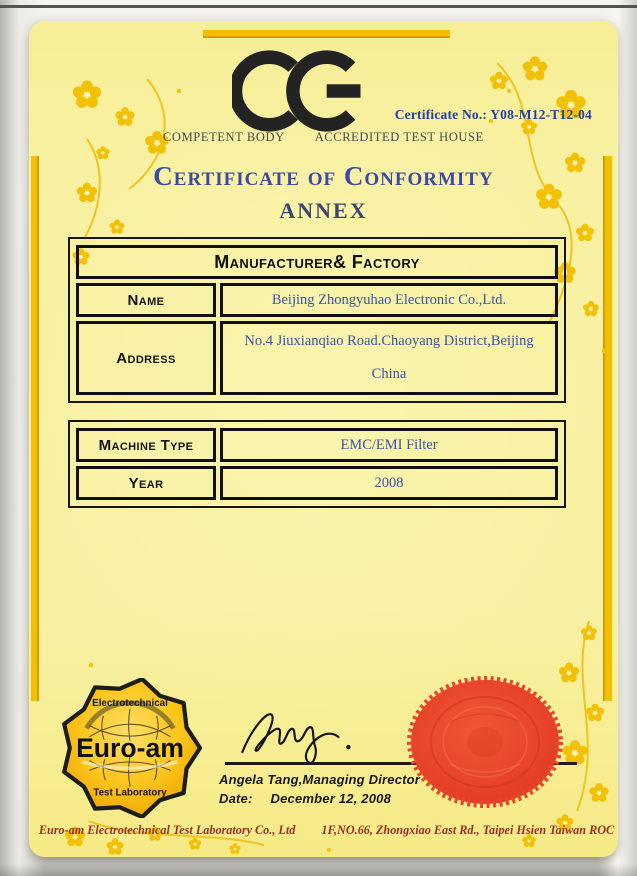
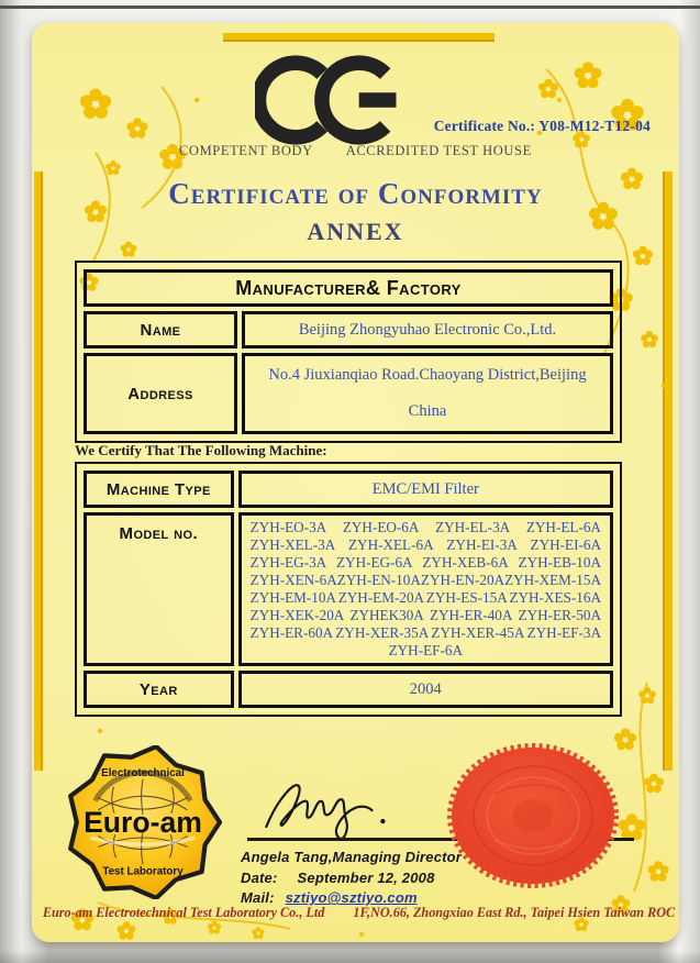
  Certificate No.: Y08-M12-T12-04
  COMPETENT BODY
  ACCREDITED TEST HOUSE
  Certificate of Conformity
  ANNEX
  Manufacturer& Factory
  Name	Beijing Zhongyuhao Electronic Co.,Ltd.
  Address	No.4 Jiuxianqiao Road.Chaoyang District,Beijing China
+ We Certify That The Following Machine:
  Machine Type	EMC/EMI Filter
+ Model no.	ZYH-EO-3A ZYH-EO-6A ZYH-EL-3A ZYH-EL-6AZYH-XEL-3A ZYH-XEL-6A ZYH-EI-3A ZYH-EI-6AZYH-EG-3A ZYH-EG-6A ZYH-XEB-6A ZYH-EB-10AZYH-XEN-6AZYH-EN-10AZYH-EN-20AZYH-XEM-15AZYH-EM-10AZYH-EM-20AZYH-ES-15AZYH-XES-16AZYH-XEK-20A ZYHEK30A ZYH-ER-40A ZYH-ER-50AZYH-ER-60A ZYH-XER-35A ZYH-XER-45A ZYH-EF-3AZYH-EF-6A
- Year	2008
+ Year	2004
  Electrotechnical
  Euro-am
  Test Laboratory
  Angela Tang,Managing Director
  Date:
- December 12, 2008
+ September 12, 2008
+ Mail:
+ sztiyo@sztiyo.com
  Euro-am Electrotechnical Test Laboratory Co., Ltd
  1F,NO.66, Zhongxiao East Rd., Taipei Hsien Taiwan ROC
